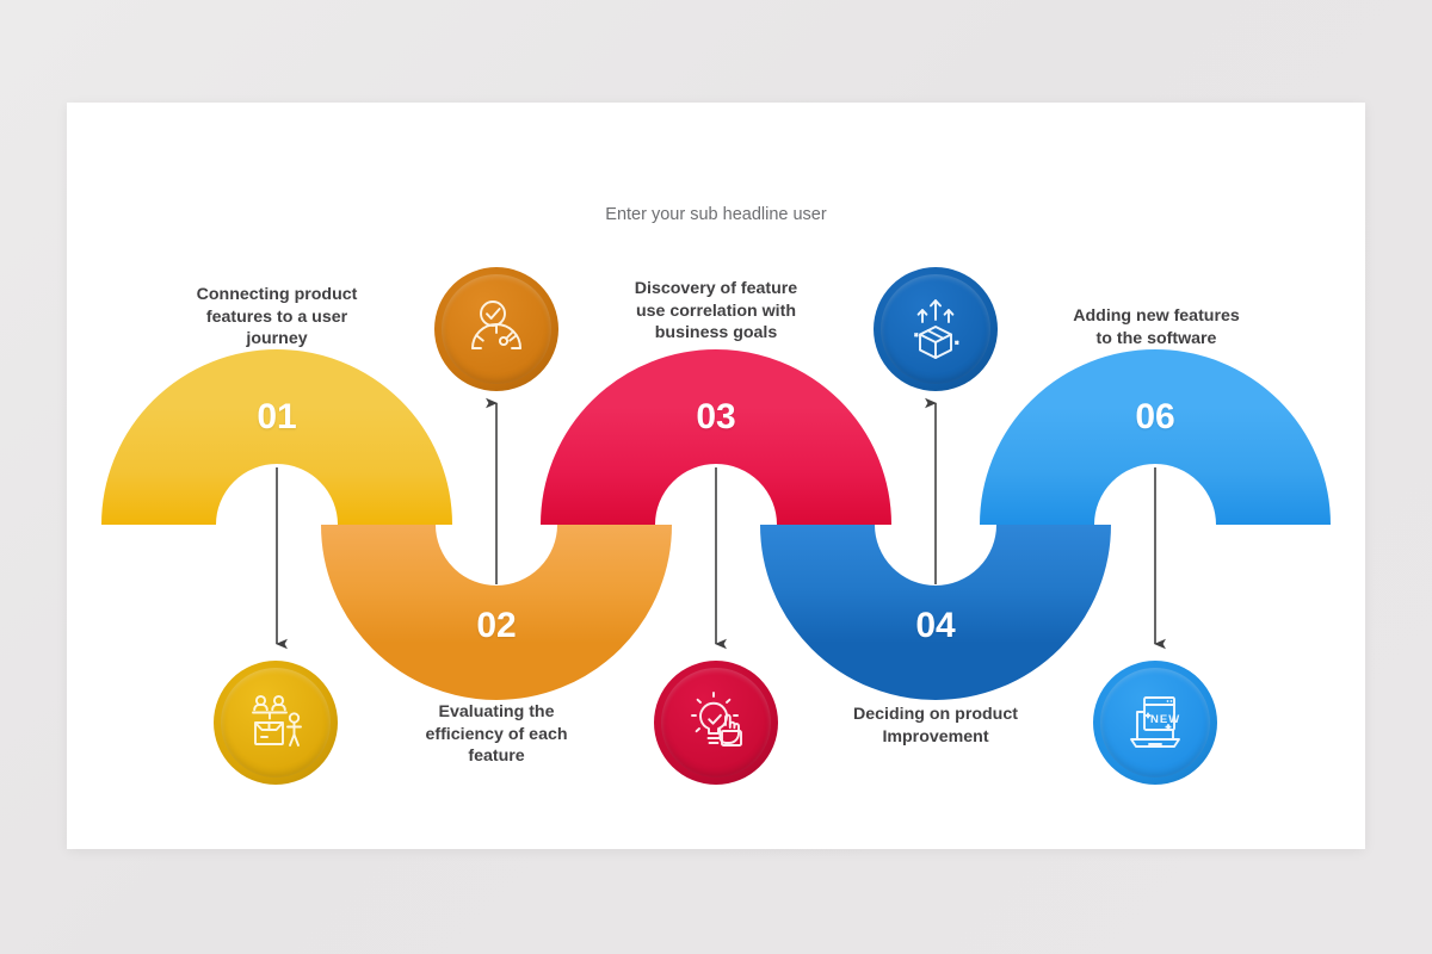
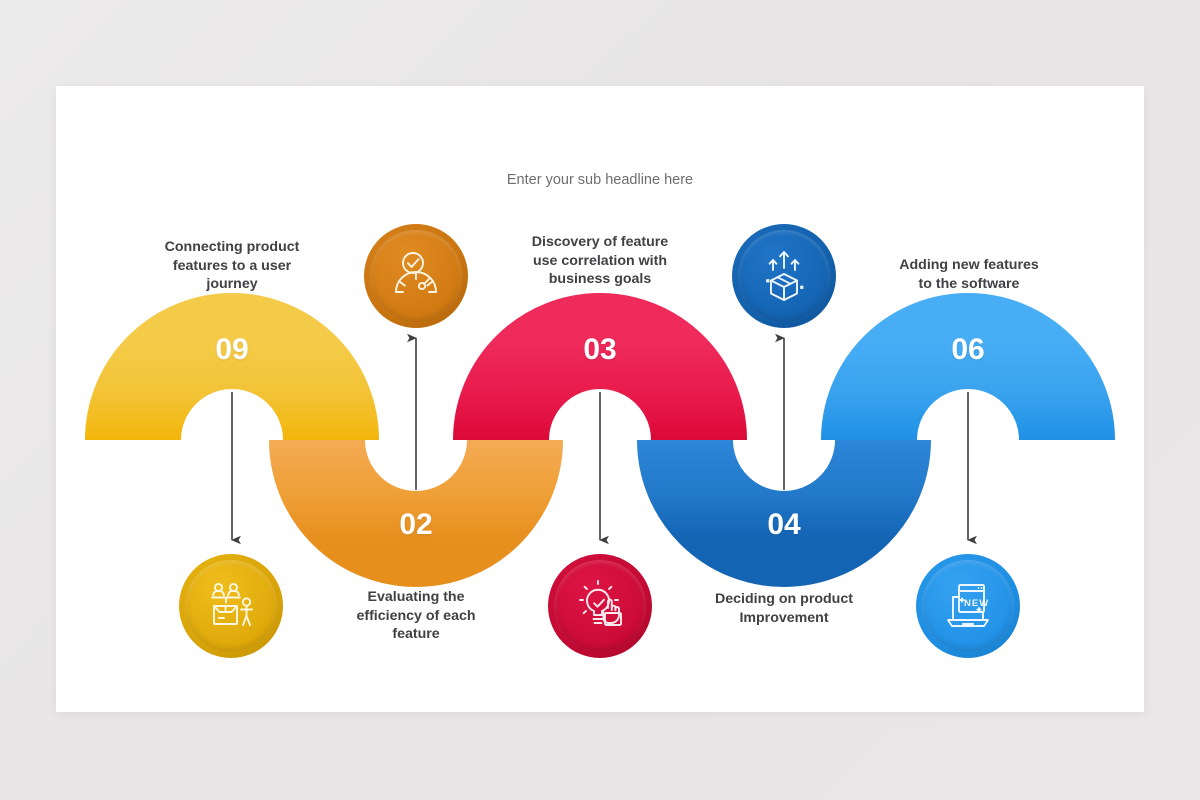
- Enter your sub headline user
+ Enter your sub headline here
- 01
+ 09
  02
  03
  04
  06
  Connecting product
  features to a user
  journey
  Evaluating the
  efficiency of each
  feature
  Discovery of feature
  use correlation with
  business goals
  Deciding on product
  Improvement
  Adding new features
  to the software
  NEW
